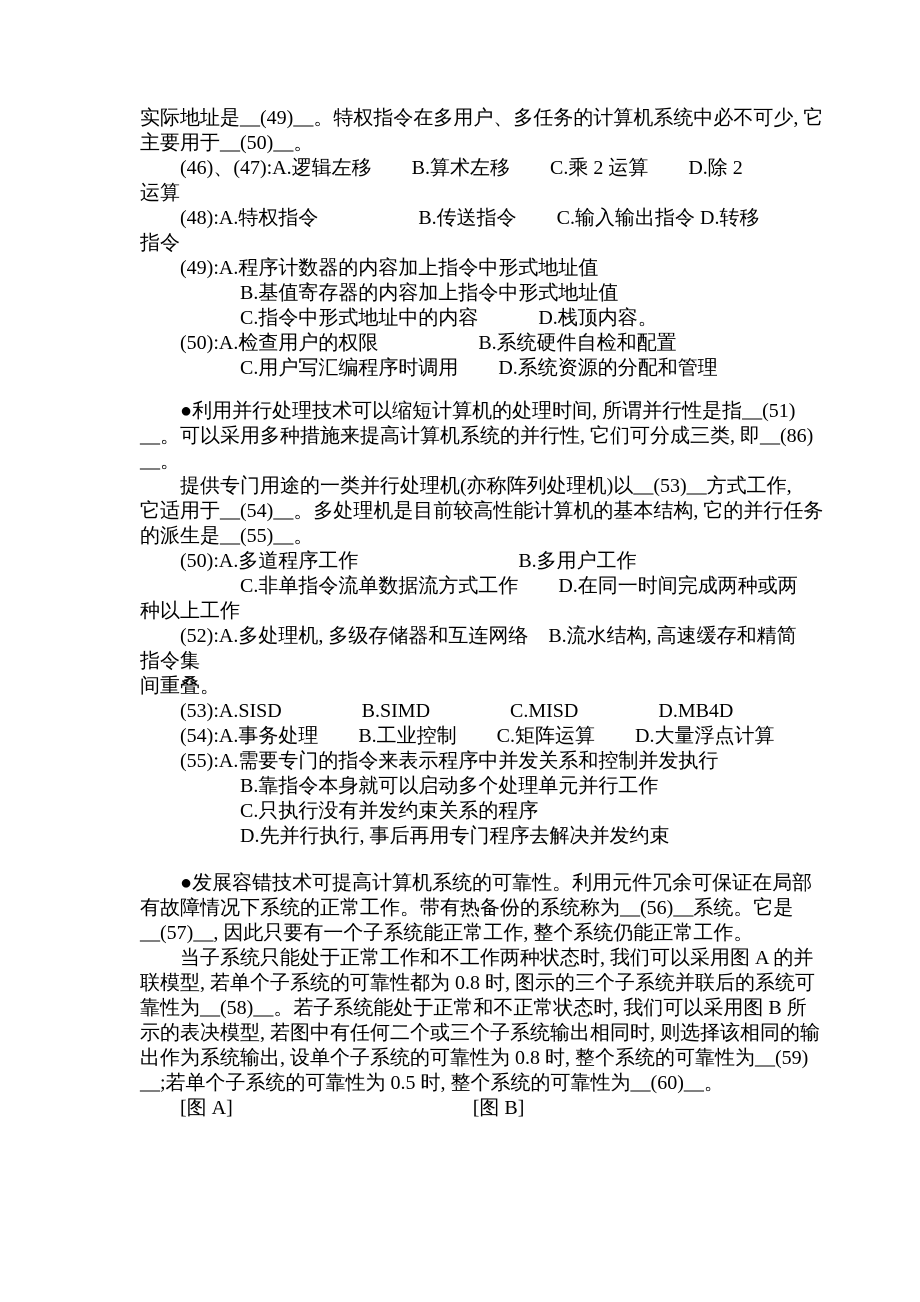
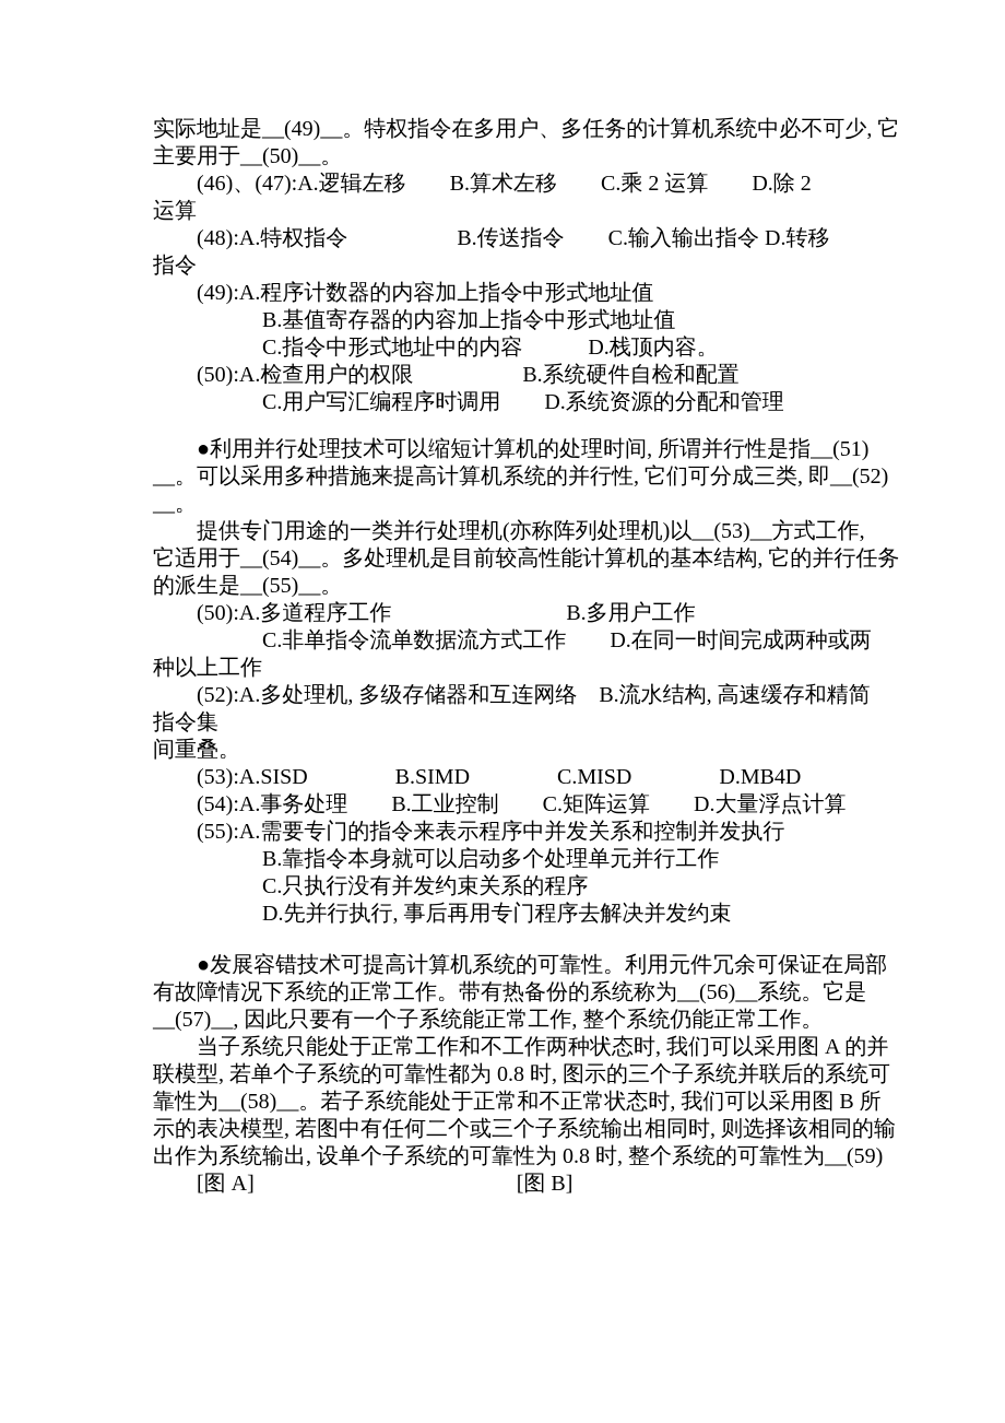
  实际地址是__(49)__。特权指令在多用户、多任务的计算机系统中必不可少, 它
  主要用于__(50)__。
  (46)、(47):A.逻辑左移 B.算术左移 C.乘 2 运算 D.除 2
  运算
  (48):A.特权指令 B.传送指令 C.输入输出指令 D.转移
  指令
  (49):A.程序计数器的内容加上指令中形式地址值
  B.基值寄存器的内容加上指令中形式地址值
  C.指令中形式地址中的内容 D.栈顶内容。
  (50):A.检查用户的权限 B.系统硬件自检和配置
  C.用户写汇编程序时调用 D.系统资源的分配和管理
  ●利用并行处理技术可以缩短计算机的处理时间, 所谓并行性是指__(51)
- __。可以采用多种措施来提高计算机系统的并行性, 它们可分成三类, 即__(86)
+ __。可以采用多种措施来提高计算机系统的并行性, 它们可分成三类, 即__(52)
  __。
  提供专门用途的一类并行处理机(亦称阵列处理机)以__(53)__方式工作,
  它适用于__(54)__。多处理机是目前较高性能计算机的基本结构, 它的并行任务
  的派生是__(55)__。
  (50):A.多道程序工作 B.多用户工作
  C.非单指令流单数据流方式工作 D.在同一时间完成两种或两
  种以上工作
  (52):A.多处理机, 多级存储器和互连网络 B.流水结构, 高速缓存和精简
  指令集
  间重叠。
  (53):A.SISD B.SIMD C.MISD D.MB4D
  (54):A.事务处理 B.工业控制 C.矩阵运算 D.大量浮点计算
  (55):A.需要专门的指令来表示程序中并发关系和控制并发执行
  B.靠指令本身就可以启动多个处理单元并行工作
  C.只执行没有并发约束关系的程序
  D.先并行执行, 事后再用专门程序去解决并发约束
  ●发展容错技术可提高计算机系统的可靠性。利用元件冗余可保证在局部
  有故障情况下系统的正常工作。带有热备份的系统称为__(56)__系统。它是
  __(57)__, 因此只要有一个子系统能正常工作, 整个系统仍能正常工作。
  当子系统只能处于正常工作和不工作两种状态时, 我们可以采用图 A 的并
  联模型, 若单个子系统的可靠性都为 0.8 时, 图示的三个子系统并联后的系统可
  靠性为__(58)__。若子系统能处于正常和不正常状态时, 我们可以采用图 B 所
  示的表决模型, 若图中有任何二个或三个子系统输出相同时, 则选择该相同的输
  出作为系统输出, 设单个子系统的可靠性为 0.8 时, 整个系统的可靠性为__(59)
- __;若单个子系统的可靠性为 0.5 时, 整个系统的可靠性为__(60)__。
  [图 A] [图 B]
